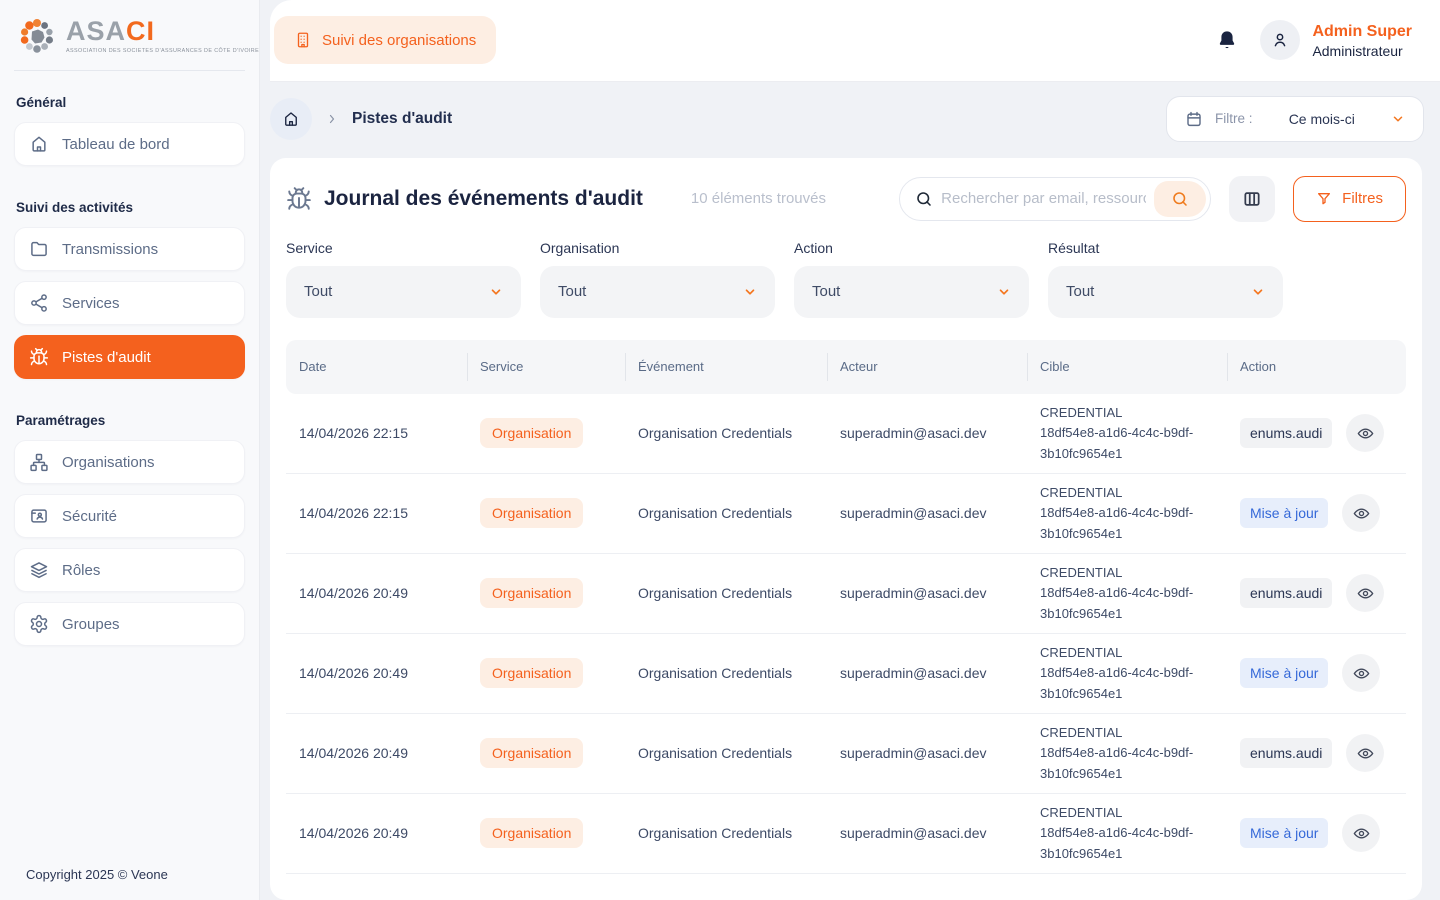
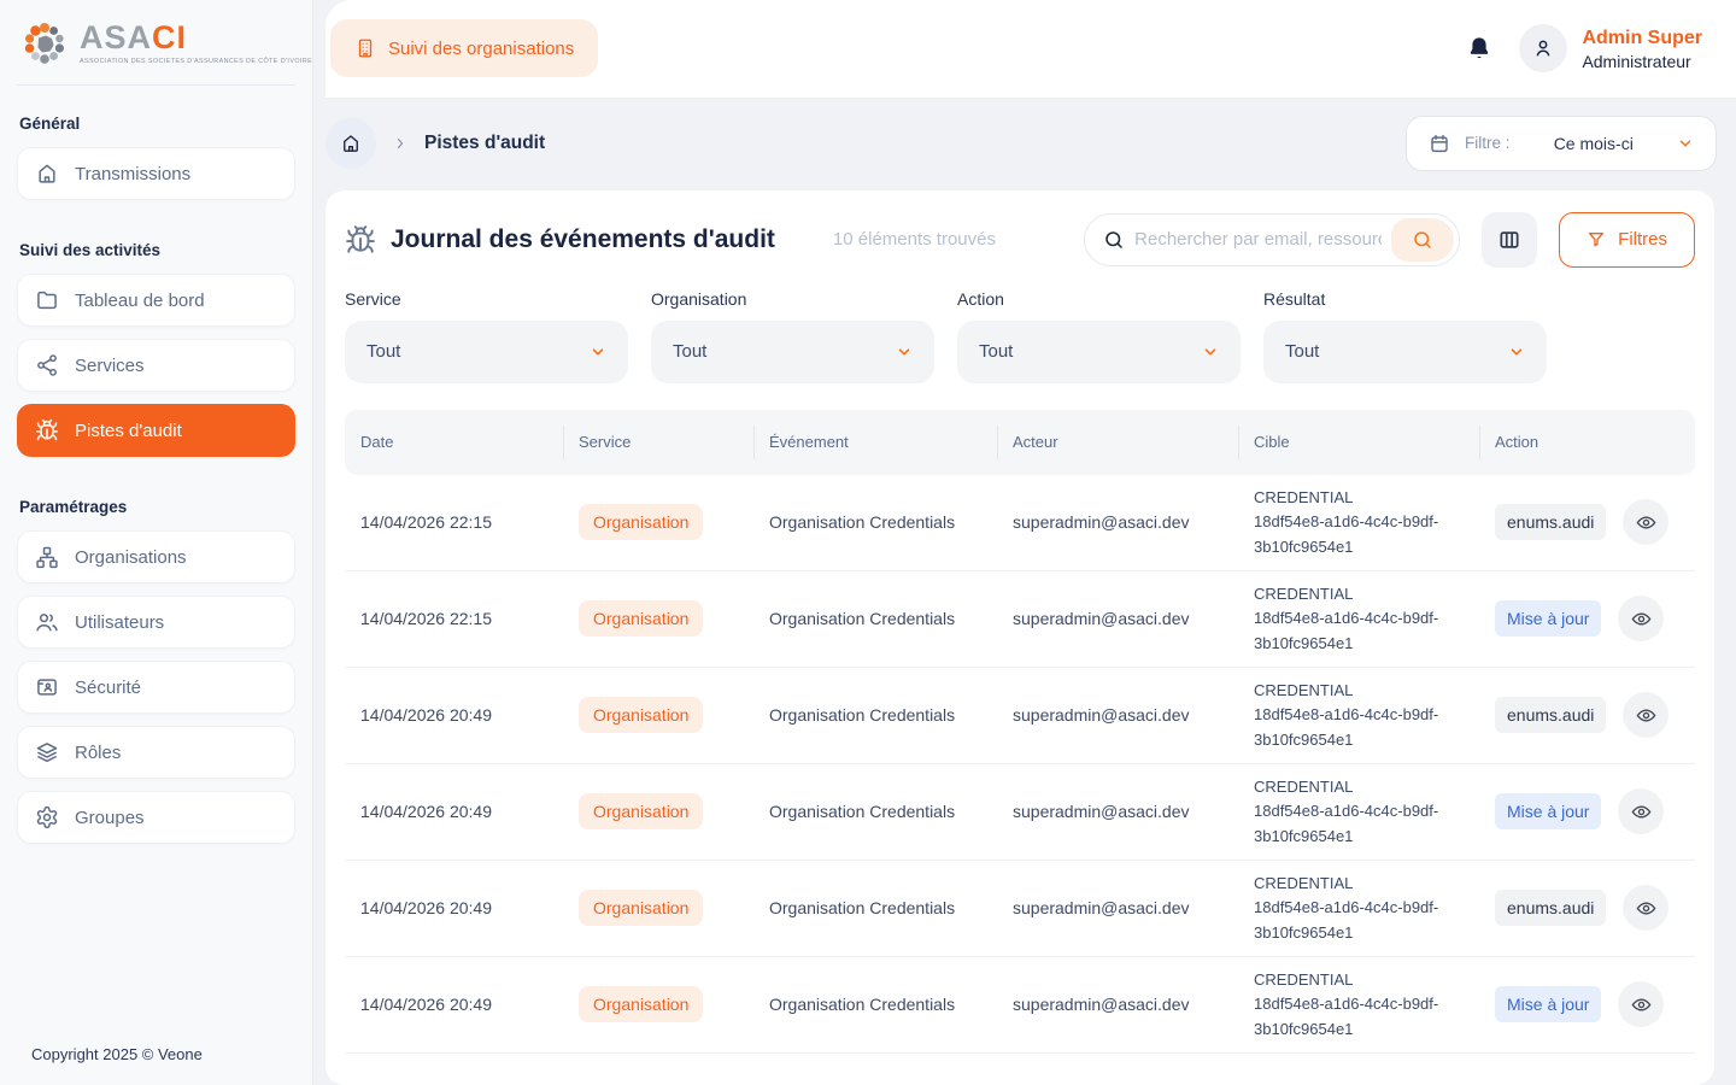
  ASACI
  Général
- Tableau de bord
+ Transmissions
  Suivi des activités
- Transmissions
+ Tableau de bord
  Services
  Pistes d'audit
  Paramétrages
  Organisations
+ Utilisateurs
  Sécurité
  Rôles
  Groupes
  Copyright 2025 © Veone
  Suivi des organisations
  Admin Super
  Administrateur
  Pistes d'audit
  Filtre :
  Ce mois-ci
  Journal des événements d'audit
  10 éléments trouvés
  Rechercher par email, ressour
  Filtres
  Service
  Tout
  Organisation
  Tout
  Action
  Tout
  Résultat
  Tout
  Date
  Service
  Événement
  Acteur
  Cible
  Action
  14/04/2026 22:15
  Organisation
  Organisation Credentials
  superadmin@asaci.dev
  CREDENTIAL
  18df54e8-a1d6-4c4c-b9df-3b10fc9654e1
  enums.audi
  14/04/2026 22:15
  Organisation
  Organisation Credentials
  superadmin@asaci.dev
  CREDENTIAL
  18df54e8-a1d6-4c4c-b9df-3b10fc9654e1
  Mise à jour
  14/04/2026 20:49
  Organisation
  Organisation Credentials
  superadmin@asaci.dev
  CREDENTIAL
  18df54e8-a1d6-4c4c-b9df-3b10fc9654e1
  enums.audi
  14/04/2026 20:49
  Organisation
  Organisation Credentials
  superadmin@asaci.dev
  CREDENTIAL
  18df54e8-a1d6-4c4c-b9df-3b10fc9654e1
  Mise à jour
  14/04/2026 20:49
  Organisation
  Organisation Credentials
  superadmin@asaci.dev
  CREDENTIAL
  18df54e8-a1d6-4c4c-b9df-3b10fc9654e1
  enums.audi
  14/04/2026 20:49
  Organisation
  Organisation Credentials
  superadmin@asaci.dev
  CREDENTIAL
  18df54e8-a1d6-4c4c-b9df-3b10fc9654e1
  Mise à jour
